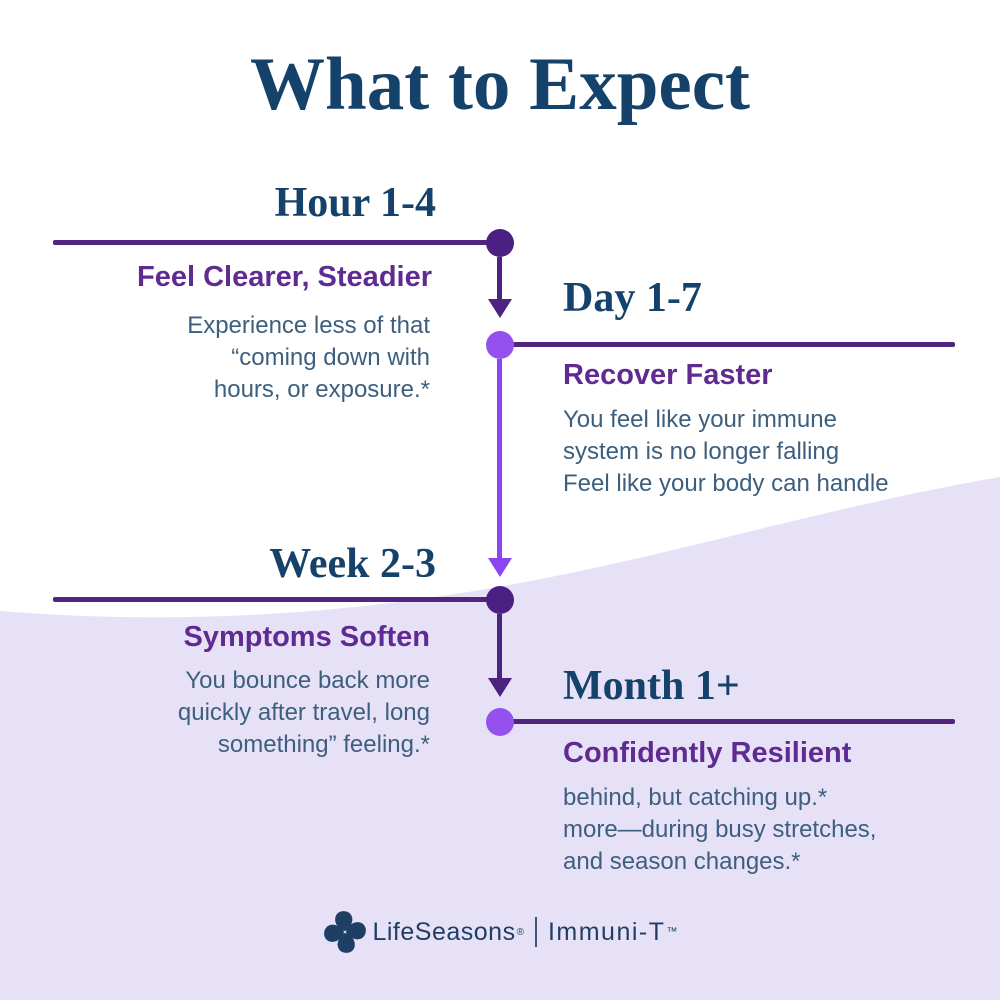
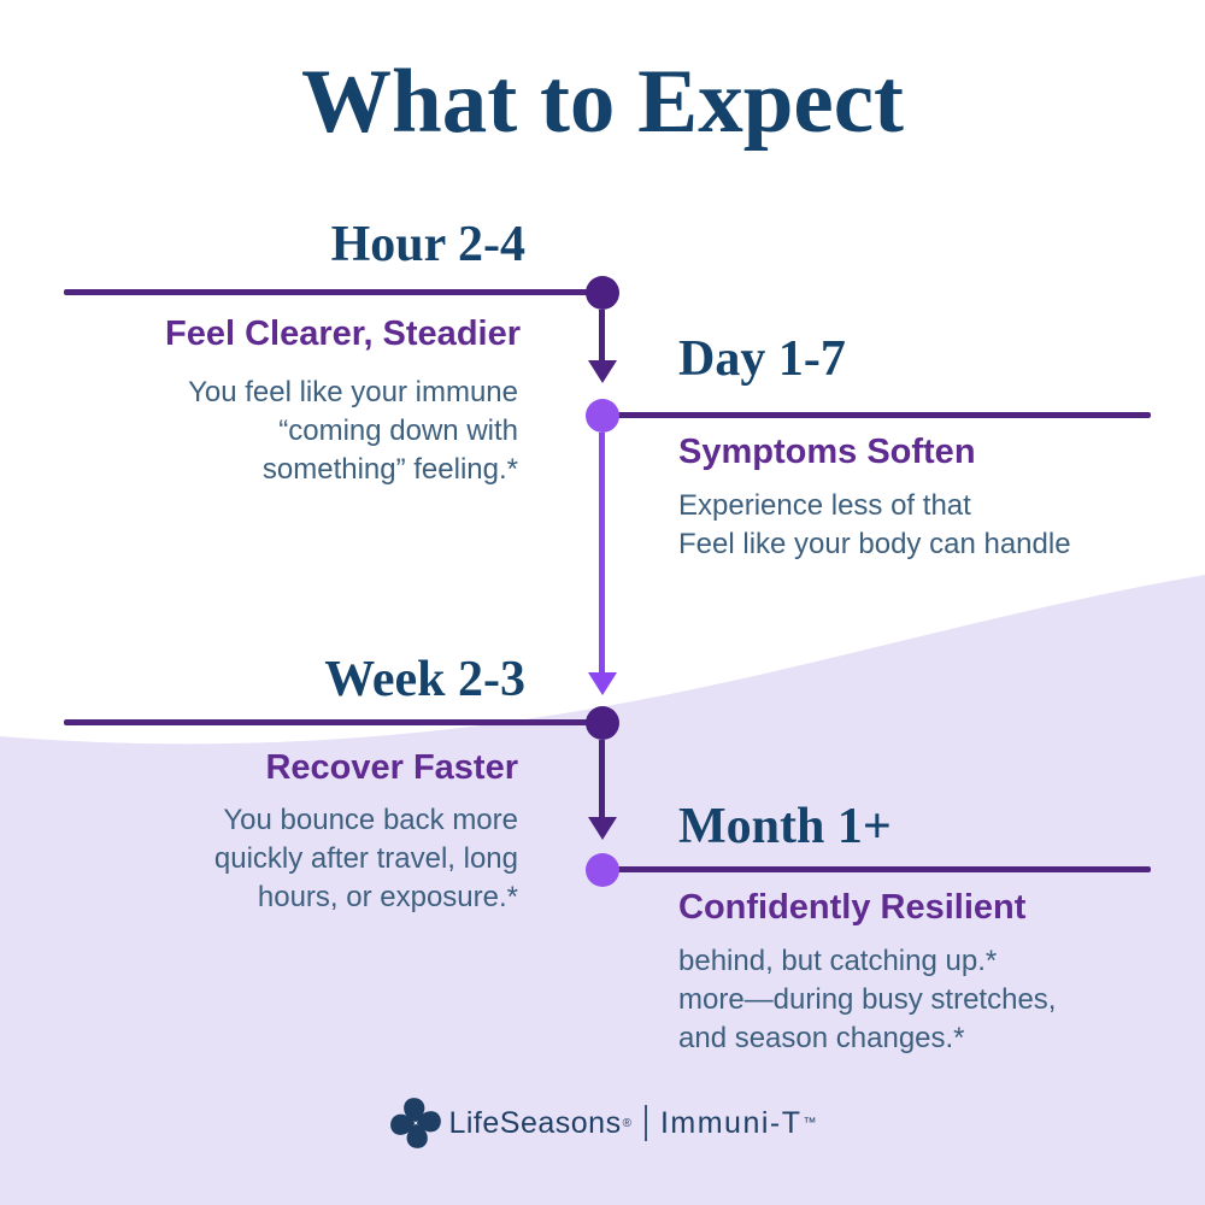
  What to Expect
- Hour 1-4
+ Hour 2-4
  Feel Clearer, Steadier
- Experience less of that
+ You feel like your immune
  “coming down with
- hours, or exposure.*
+ something” feeling.*
  Day 1-7
- Recover Faster
+ Symptoms Soften
- You feel like your immune
+ Experience less of that
- system is no longer falling
  Feel like your body can handle
  Week 2-3
- Symptoms Soften
+ Recover Faster
  You bounce back more
  quickly after travel, long
- something” feeling.*
+ hours, or exposure.*
  Month 1+
  Confidently Resilient
  behind, but catching up.*
  more—during busy stretches,
  and season changes.*
  LifeSeasons
  ®
  Immuni-T
  ™
